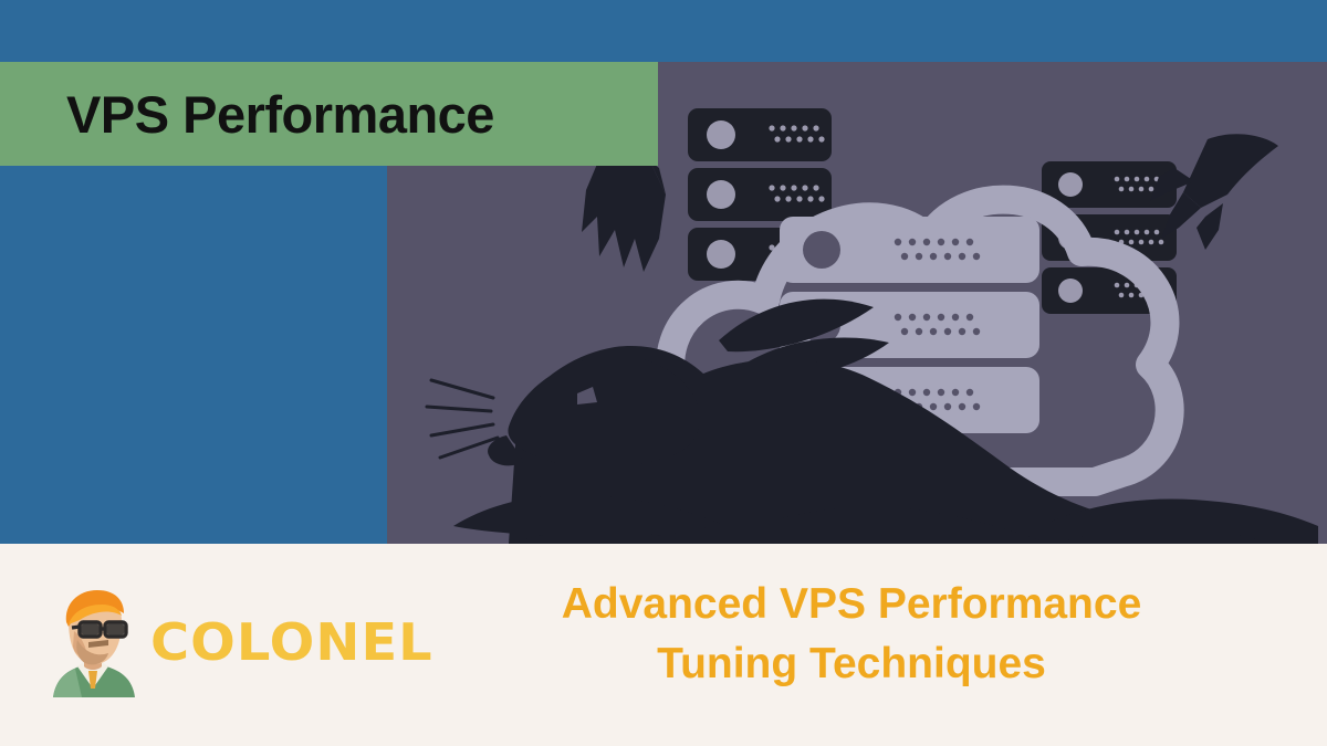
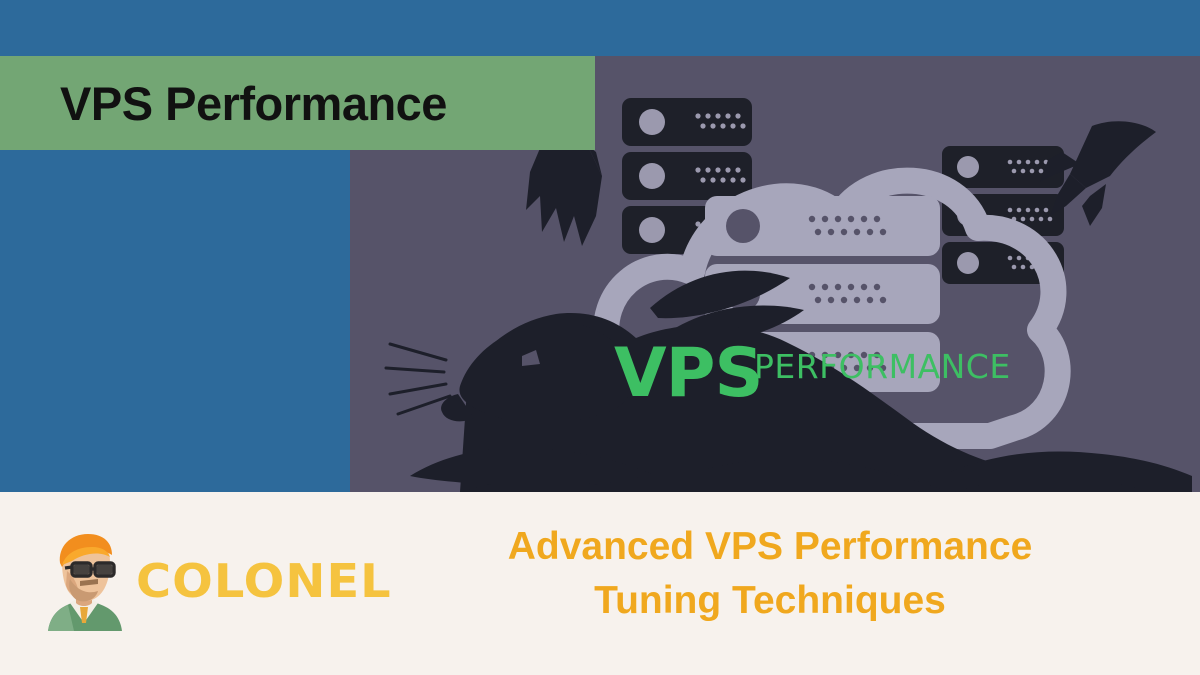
+ VPS
+ PERFORMANCE
  VPS Performance
  COLONEL
  Advanced VPS Performance
  Tuning Techniques
